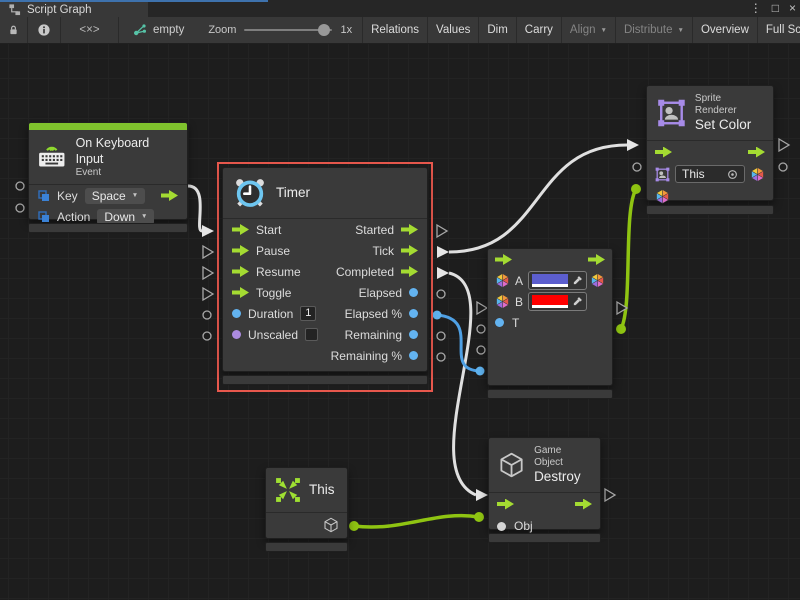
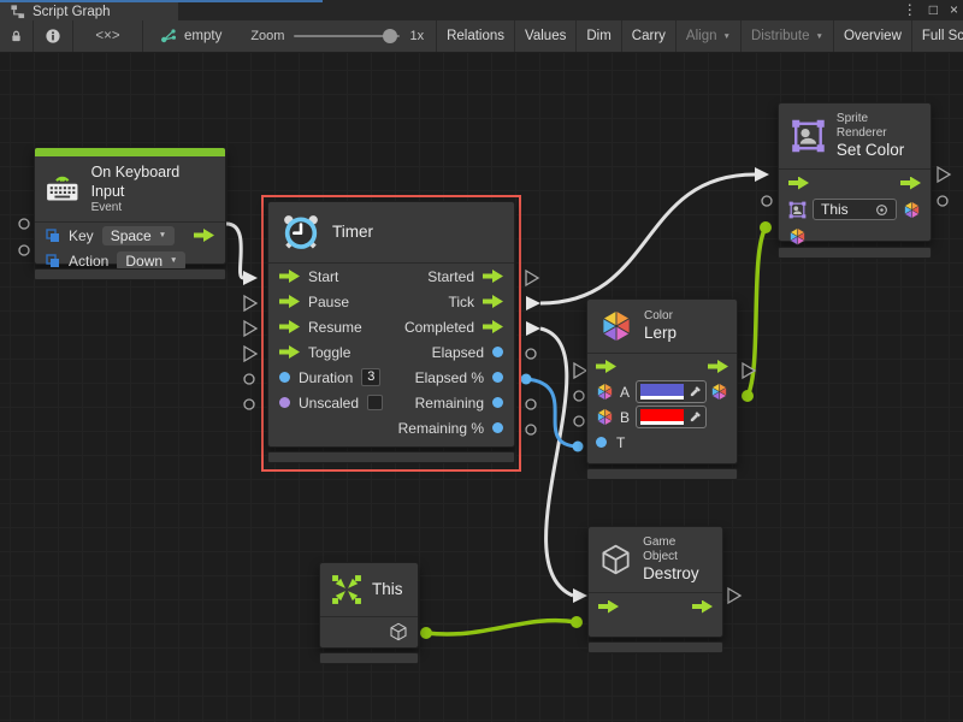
  Script Graph
  ⋮
  □
  ×
  <×>
  empty
  Zoom
  1x
  Relations
  Values
  Dim
  Carry
  Align
  Distribute
  Overview
  On Keyboard Input
  Event
  Key
  Space
  Action
  Down
  Timer
  Start
  Started
  Pause
  Tick
  Resume
  Completed
  Toggle
  Elapsed
  Duration
- 1
+ 3
  Elapsed %
  Unscaled
  Remaining
  Remaining %
+ Color
+ Lerp
  A
  B
  T
  Sprite Renderer
  Set Color
  This
  Game Object
  Destroy
- Obj
  This
